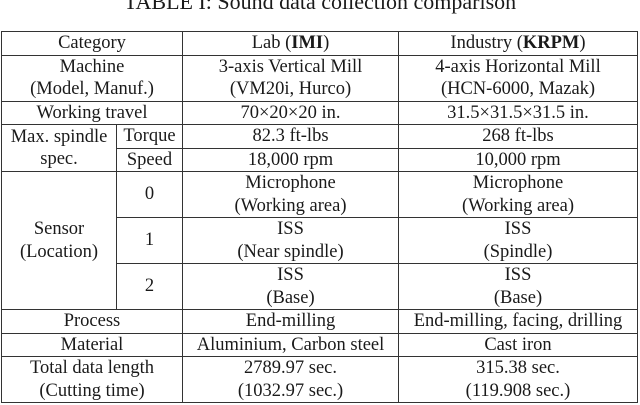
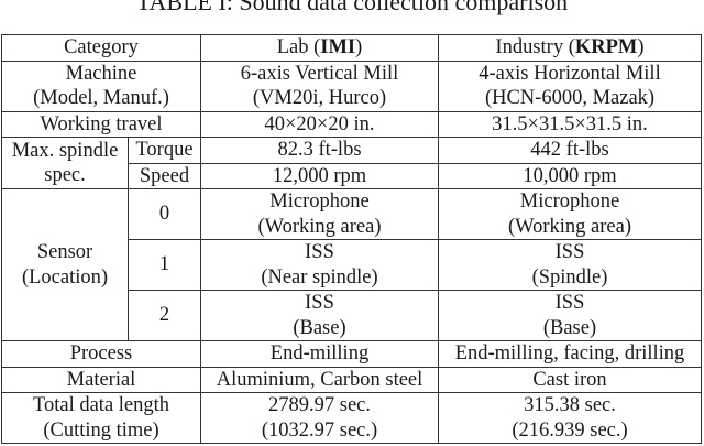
  TABLE I: Sound data collection comparison
  Category	Lab (IMI)	Industry (KRPM)
- Machine (Model, Manuf.)	3-axis Vertical Mill (VM20i, Hurco)	4-axis Horizontal Mill (HCN-6000, Mazak)
+ Machine (Model, Manuf.)	6-axis Vertical Mill (VM20i, Hurco)	4-axis Horizontal Mill (HCN-6000, Mazak)
- Working travel	70×20×20 in.	31.5×31.5×31.5 in.
+ Working travel	40×20×20 in.	31.5×31.5×31.5 in.
- Max. spindle spec.	Torque	82.3 ft-lbs	268 ft-lbs
+ Max. spindle spec.	Torque	82.3 ft-lbs	442 ft-lbs
- Speed	18,000 rpm	10,000 rpm
+ Speed	12,000 rpm	10,000 rpm
  Sensor (Location)	0	Microphone (Working area)	Microphone (Working area)
  1	ISS (Near spindle)	ISS (Spindle)
  2	ISS (Base)	ISS (Base)
  Process	End-milling	End-milling, facing, drilling
  Material	Aluminium, Carbon steel	Cast iron
- Total data length (Cutting time)	2789.97 sec. (1032.97 sec.)	315.38 sec. (119.908 sec.)
+ Total data length (Cutting time)	2789.97 sec. (1032.97 sec.)	315.38 sec. (216.939 sec.)
